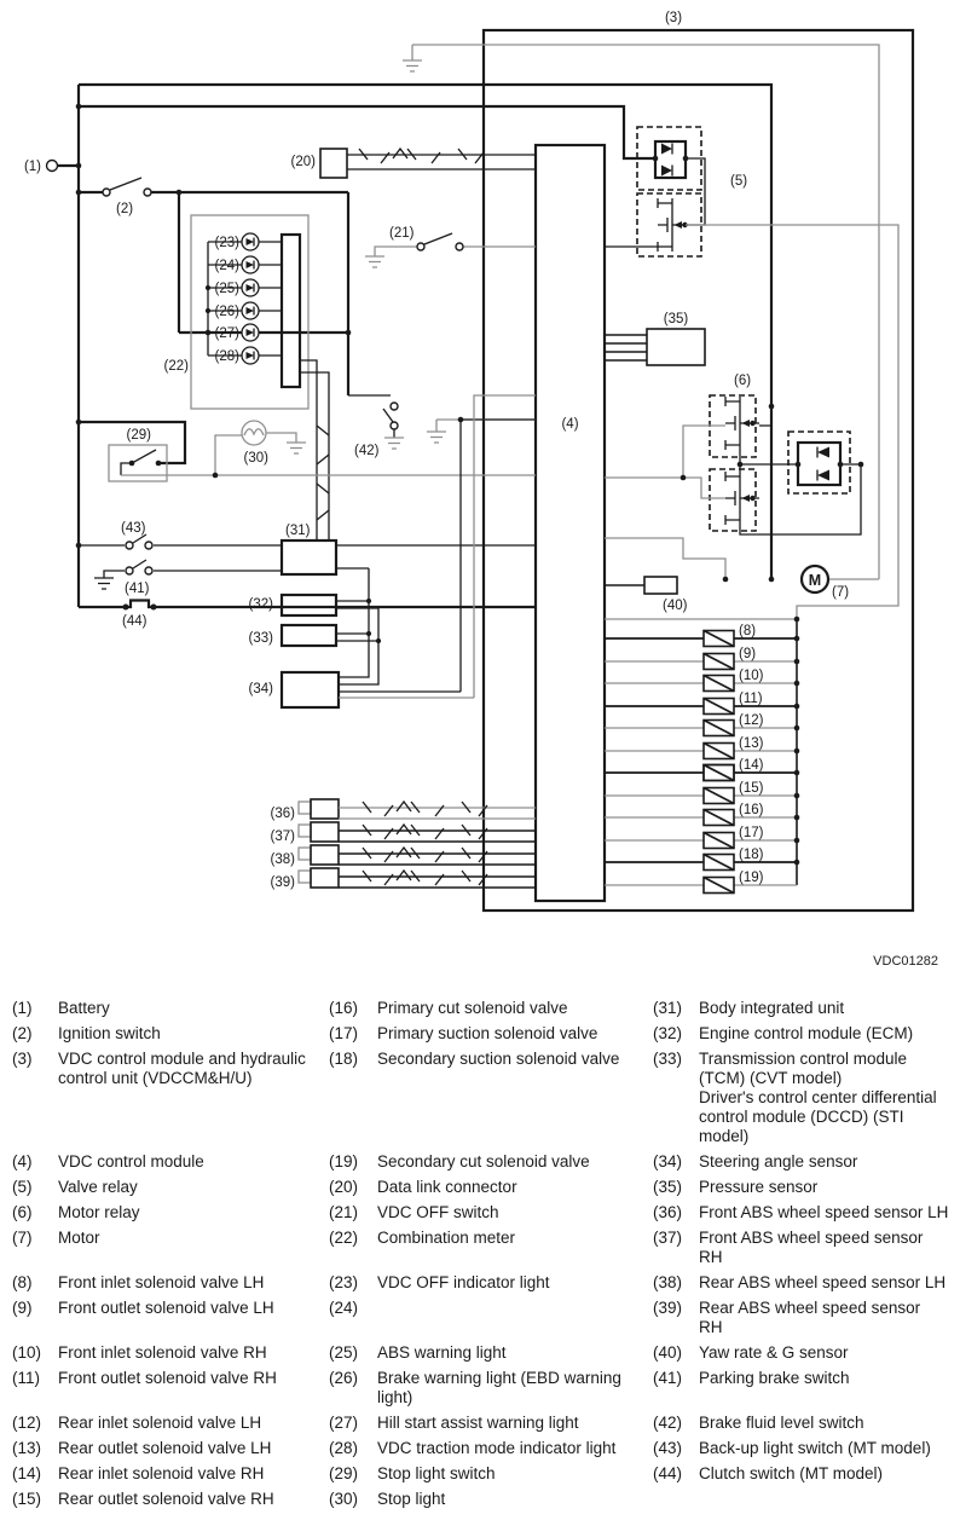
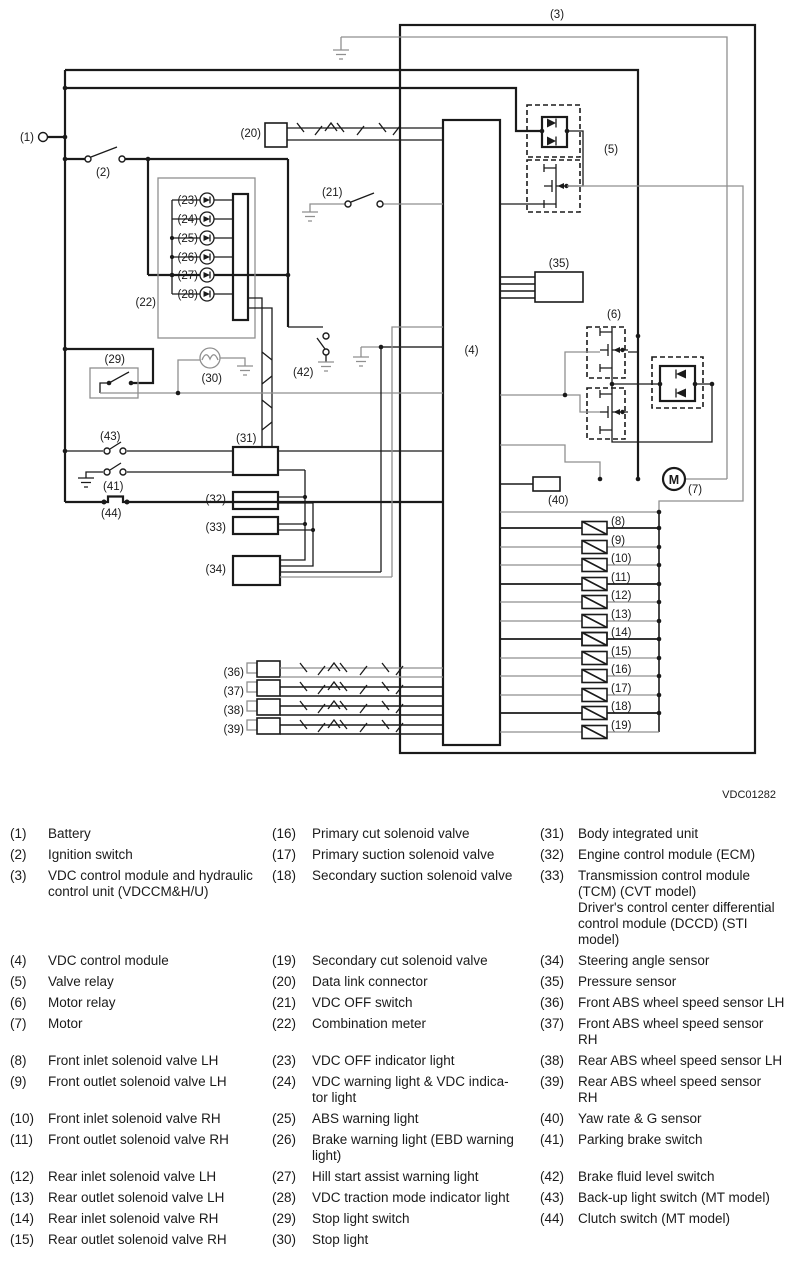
  (3)
  (4)
  (1)
  (2)
  (20)
  (21)
  (23)
  (24)
  (25)
  (26)
  (27)
  (28)
  (22)
  (29)
  (30)
  (42)
  (43)
  (41)
  (44)
  (31)
  (32)
  (33)
  (34)
  (5)
  (35)
  (6)
  M
  (7)
  (40)
  (8)
  (9)
  (10)
  (11)
  (12)
  (13)
  (14)
  (15)
  (16)
  (17)
  (18)
  (19)
  (36)
  (37)
  (38)
  (39)
  VDC01282
  (1)
  Battery
  (16)
  Primary cut solenoid valve
  (31)
  Body integrated unit
  (2)
  Ignition switch
  (17)
  Primary suction solenoid valve
  (32)
  Engine control module (ECM)
  (3)
  VDC control module and hydraulic
  control unit (VDCCM&H/U)
  (18)
  Secondary suction solenoid valve
  (33)
  Transmission control module
  (TCM) (CVT model)
  Driver's control center differential
  control module (DCCD) (STI
  model)
  (4)
  VDC control module
  (19)
  Secondary cut solenoid valve
  (34)
  Steering angle sensor
  (5)
  Valve relay
  (20)
  Data link connector
  (35)
  Pressure sensor
  (6)
  Motor relay
  (21)
  VDC OFF switch
  (36)
  Front ABS wheel speed sensor LH
  (7)
  Motor
  (22)
  Combination meter
  (37)
  Front ABS wheel speed sensor
  RH
  (8)
  Front inlet solenoid valve LH
  (23)
  VDC OFF indicator light
  (38)
  Rear ABS wheel speed sensor LH
  (9)
  Front outlet solenoid valve LH
  (24)
+ VDC warning light & VDC indica-
+ tor light
  (39)
  Rear ABS wheel speed sensor
  RH
  (10)
  Front inlet solenoid valve RH
  (25)
  ABS warning light
  (40)
  Yaw rate & G sensor
  (11)
  Front outlet solenoid valve RH
  (26)
  Brake warning light (EBD warning
  light)
  (41)
  Parking brake switch
  (12)
  Rear inlet solenoid valve LH
  (27)
  Hill start assist warning light
  (42)
  Brake fluid level switch
  (13)
  Rear outlet solenoid valve LH
  (28)
  VDC traction mode indicator light
  (43)
  Back-up light switch (MT model)
  (14)
  Rear inlet solenoid valve RH
  (29)
  Stop light switch
  (44)
  Clutch switch (MT model)
  (15)
  Rear outlet solenoid valve RH
  (30)
  Stop light
